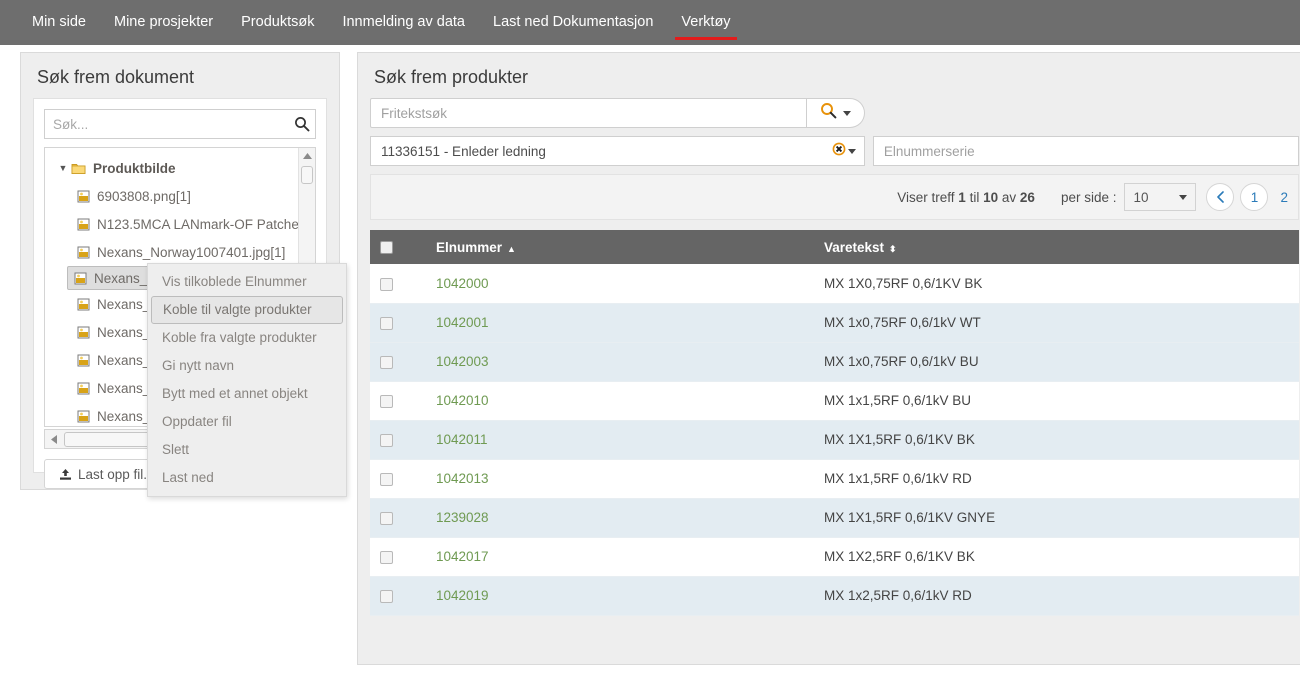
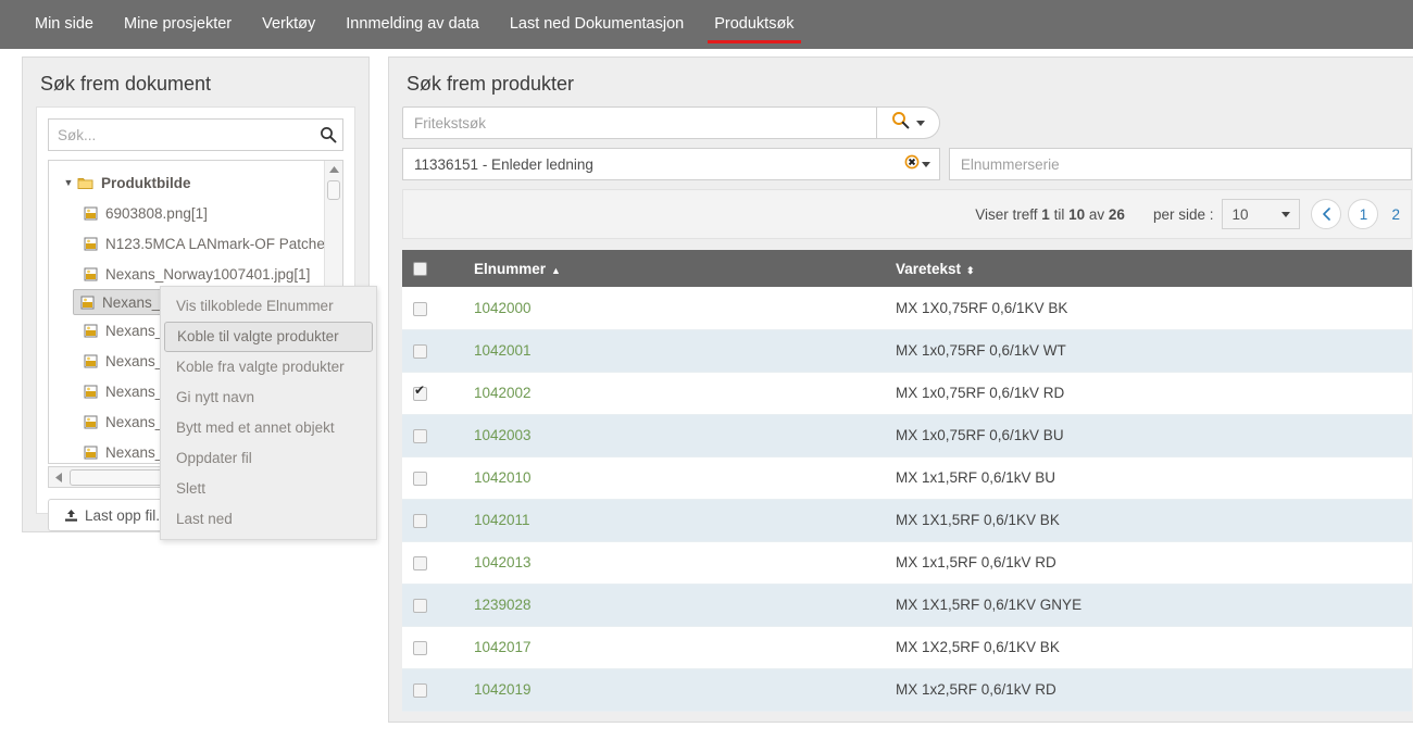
  Min side
  Mine prosjekter
- Produktsøk
+ Verktøy
  Innmelding av data
  Last ned Dokumentasjon
- Verktøy
+ Produktsøk
  Søk frem dokument
  Søk...
  ▼
  Produktbilde
  6903808.png[1]
  N123.5MCA LANmark-OF Patche
  Nexans_Norway1007401.jpg[1]
  Nexans
  Nexans
  Nexans
  Nexans
  Nexans
  Last opp fil.
  Vis tilkoblede Elnummer
  Koble til valgte produkter
  Koble fra valgte produkter
  Gi nytt navn
  Bytt med et annet objekt
  Oppdater fil
  Slett
  Last ned
  Søk frem produkter
  Fritekstsøk
  11336151 - Enleder ledning
  Elnummerserie
  Viser treff 1 til 10 av 26
  per side :
  10
  1
  2
  	Elnummer ▲	Varetekst ⬍
  	1042000	MX 1X0,75RF 0,6/1KV BK
  	1042001	MX 1x0,75RF 0,6/1kV WT
+ 	1042002	MX 1x0,75RF 0,6/1kV RD
  	1042003	MX 1x0,75RF 0,6/1kV BU
  	1042010	MX 1x1,5RF 0,6/1kV BU
  	1042011	MX 1X1,5RF 0,6/1KV BK
  	1042013	MX 1x1,5RF 0,6/1kV RD
  	1239028	MX 1X1,5RF 0,6/1KV GNYE
  	1042017	MX 1X2,5RF 0,6/1KV BK
  	1042019	MX 1x2,5RF 0,6/1kV RD
